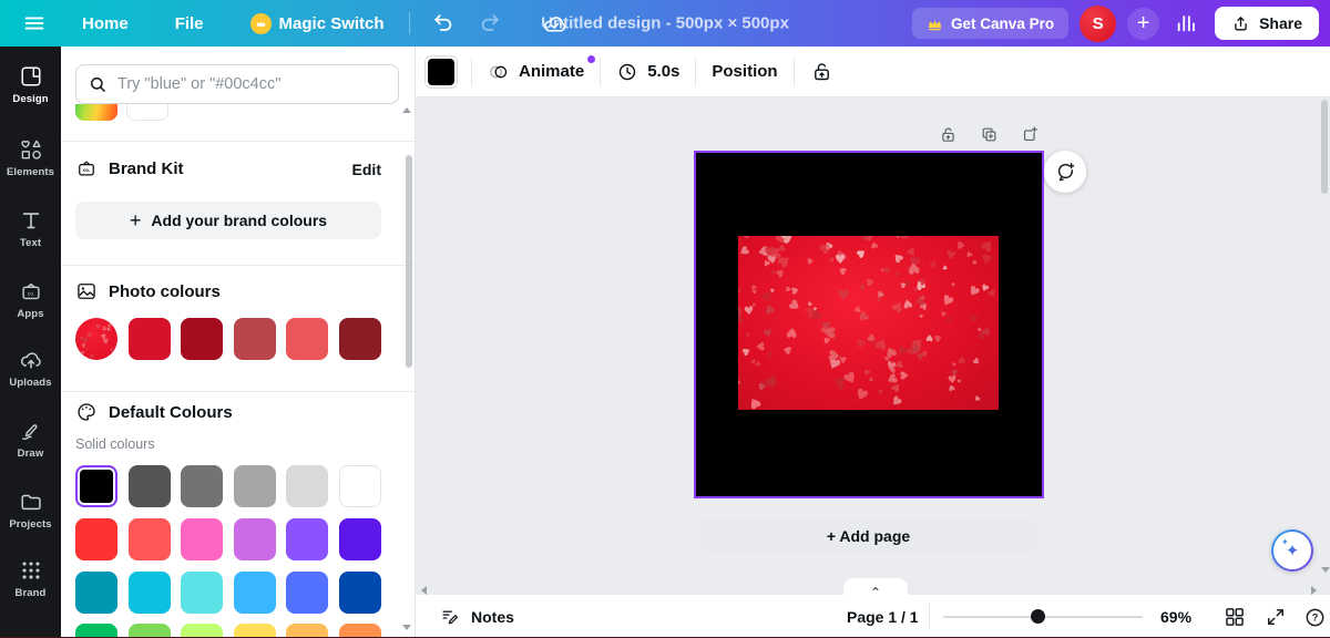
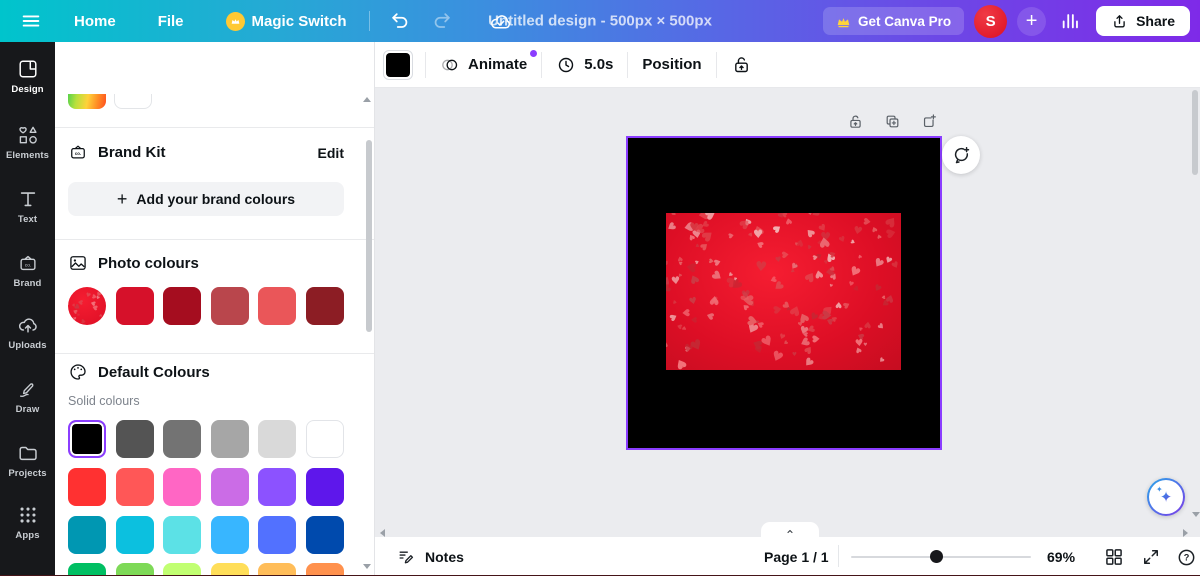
  Home
  File
  Magic Switch
  Untitled design - 500px × 500px
  Get Canva Pro
  S
  +
  Share
  Design
  Elements
  Text
- Apps
+ Brand
  Uploads
  Draw
  Projects
- Brand
+ Apps
- Try "blue" or "#00c4cc"
  Brand Kit
  Edit
  +
  Add your brand colours
  Photo colours
  Default Colours
  Solid colours
  Animate
  5.0s
  Position
- + Add page
  ✦
  ✦
  Notes
  Page 1 / 1
  69%
  ?
